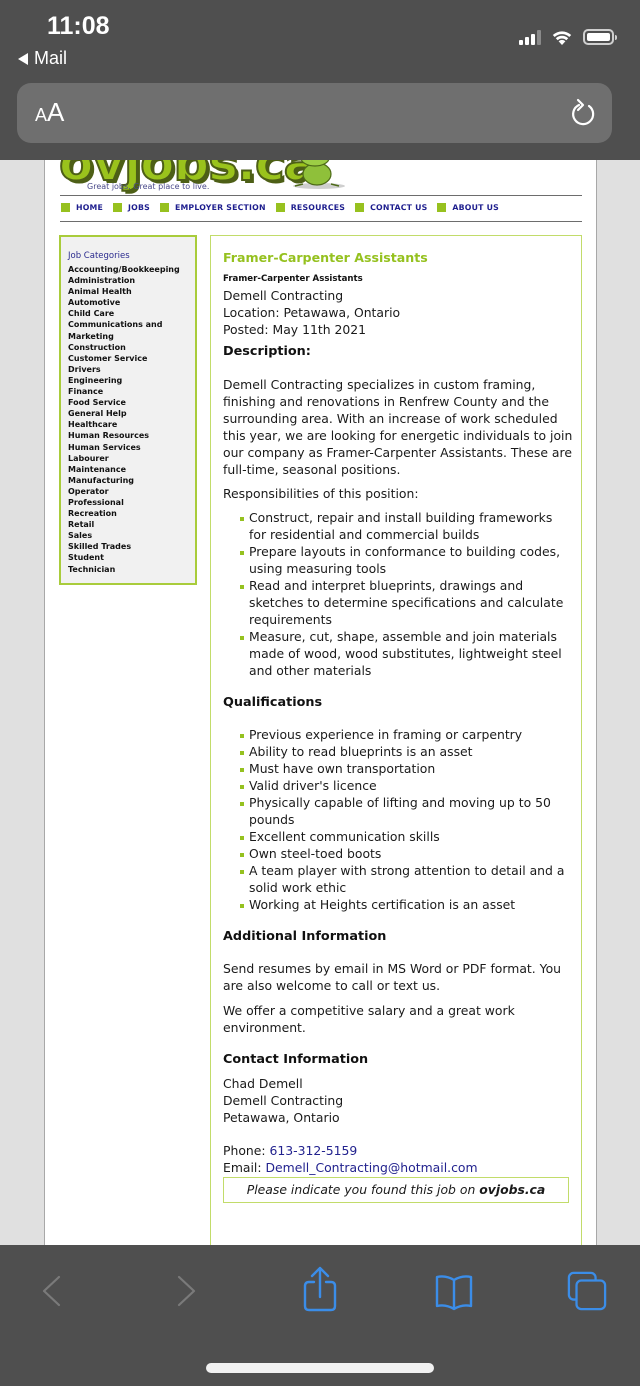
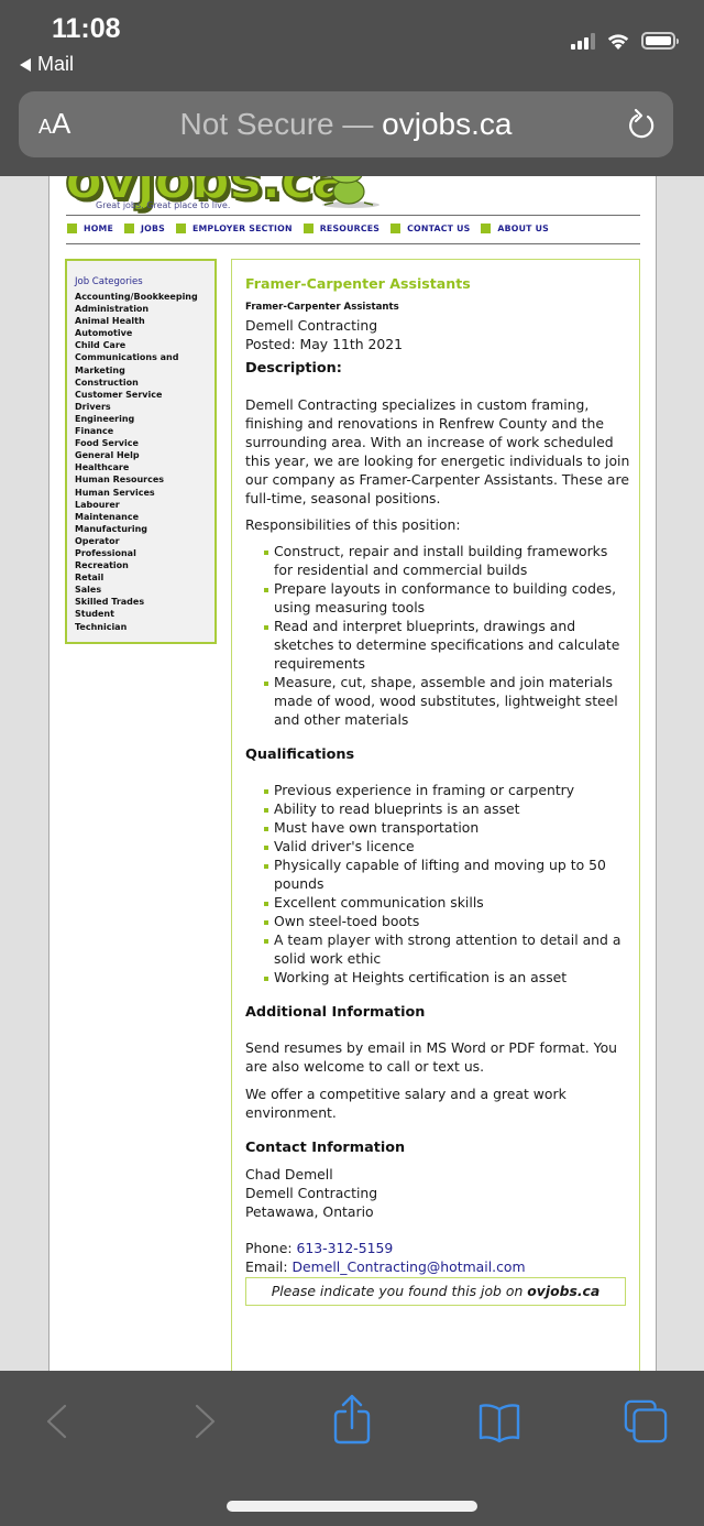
  11:08
  Mail
  AA
+ Not Secure — ovjobs.ca
  ovjobs.ca
  Great jobs. Great place to live.
  HOME
  JOBS
  EMPLOYER SECTION
  RESOURCES
  CONTACT US
  ABOUT US
  Job Categories
  Accounting/Bookkeeping
  Administration
  Animal Health
  Automotive
  Child Care
  Communications and
  Marketing
  Construction
  Customer Service
  Drivers
  Engineering
  Finance
  Food Service
  General Help
  Healthcare
  Human Resources
  Human Services
  Labourer
  Maintenance
  Manufacturing
  Operator
  Professional
  Recreation
  Retail
  Sales
  Skilled Trades
  Student
  Technician
  Framer-Carpenter Assistants
  Framer-Carpenter Assistants
  Demell Contracting
- Location: Petawawa, Ontario
  Posted: May 11th 2021
  Description:
  Demell Contracting specializes in custom framing, finishing and renovations in Renfrew County and the surrounding area. With an increase of work scheduled this year, we are looking for energetic individuals to join our company as Framer-Carpenter Assistants. These are full-time, seasonal positions.
  Responsibilities of this position:
  Construct, repair and install building frameworks for residential and commercial builds
  Prepare layouts in conformance to building codes, using measuring tools
  Read and interpret blueprints, drawings and sketches to determine specifications and calculate requirements
  Measure, cut, shape, assemble and join materials made of wood, wood substitutes, lightweight steel and other materials
  Qualifications
  Previous experience in framing or carpentry
  Ability to read blueprints is an asset
  Must have own transportation
  Valid driver's licence
  Physically capable of lifting and moving up to 50 pounds
  Excellent communication skills
  Own steel-toed boots
  A team player with strong attention to detail and a solid work ethic
  Working at Heights certification is an asset
  Additional Information
  Send resumes by email in MS Word or PDF format. You are also welcome to call or text us.
  We offer a competitive salary and a great work environment.
  Contact Information
  Chad Demell
  Demell Contracting
  Petawawa, Ontario
  Phone: 613-312-5159
  Email: Demell_Contracting@hotmail.com
  Please indicate you found this job on ovjobs.ca
